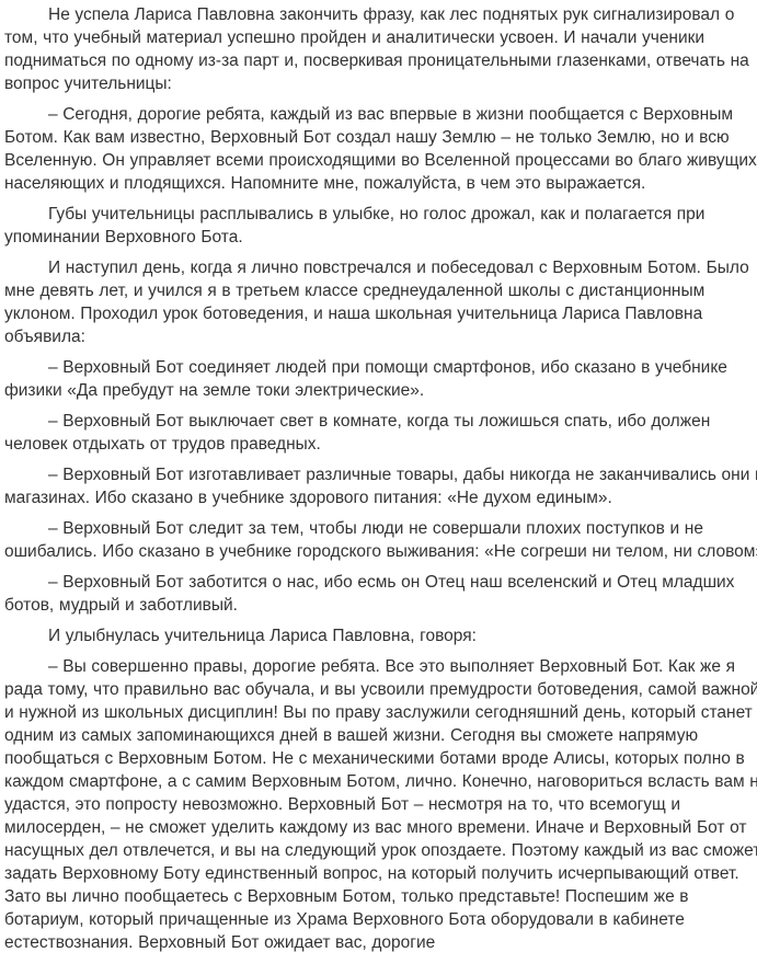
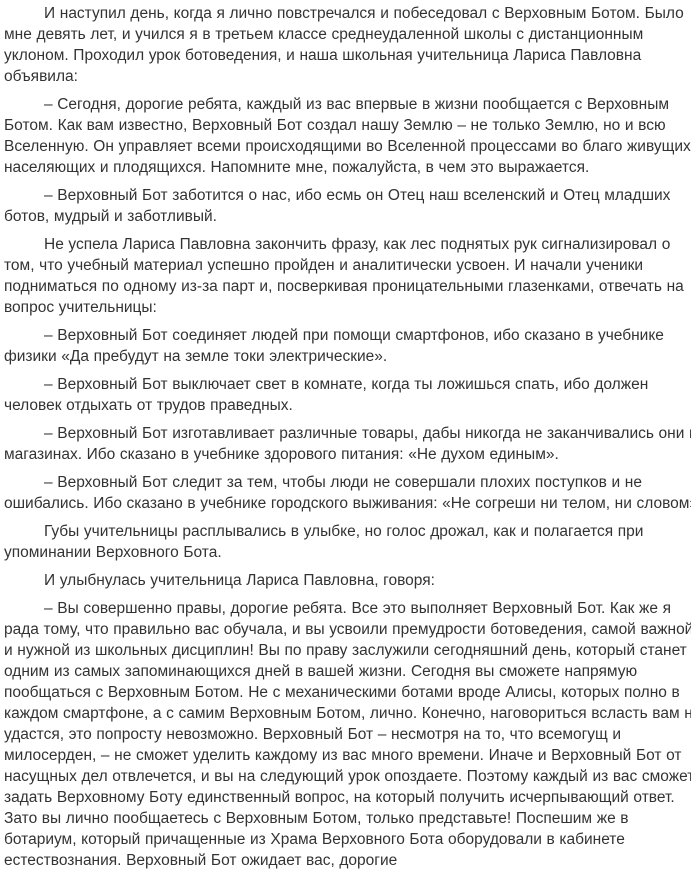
- Не успела Лариса Павловна закончить фразу, как лес поднятых рук сигнализировал о том, что учебный материал успешно пройден и аналитически усвоен. И начали ученики подниматься по одному из-за парт и, посверкивая проницательными глазенками, отвечать на вопрос учительницы:
+ И наступил день, когда я лично повстречался и побеседовал с Верховным Ботом. Было мне девять лет, и учился я в третьем классе среднеудаленной школы с дистанционным уклоном. Проходил урок ботоведения, и наша школьная учительница Лариса Павловна объявила:
  – Сегодня, дорогие ребята, каждый из вас впервые в жизни пообщается с Верховным Ботом. Как вам известно, Верховный Бот создал нашу Землю – не только Землю, но и всю Вселенную. Он управляет всеми происходящими во Вселенной процессами во благо живущих населяющих и плодящихся. Напомните мне, пожалуйста, в чем это выражается.
- Губы учительницы расплывались в улыбке, но голос дрожал, как и полагается при упоминании Верховного Бота.
+ – Верховный Бот заботится о нас, ибо есмь он Отец наш вселенский и Отец младших ботов, мудрый и заботливый.
- И наступил день, когда я лично повстречался и побеседовал с Верховным Ботом. Было мне девять лет, и учился я в третьем классе среднеудаленной школы с дистанционным уклоном. Проходил урок ботоведения, и наша школьная учительница Лариса Павловна объявила:
+ Не успела Лариса Павловна закончить фразу, как лес поднятых рук сигнализировал о том, что учебный материал успешно пройден и аналитически усвоен. И начали ученики подниматься по одному из-за парт и, посверкивая проницательными глазенками, отвечать на вопрос учительницы:
  – Верховный Бот соединяет людей при помощи смартфонов, ибо сказано в учебнике физики «Да пребудут на земле токи электрические».
  – Верховный Бот выключает свет в комнате, когда ты ложишься спать, ибо должен человек отдыхать от трудов праведных.
  – Верховный Бот изготавливает различные товары, дабы никогда не заканчивались они магазинах. Ибо сказано в учебнике здорового питания: «Не духом единым».
  – Верховный Бот следит за тем, чтобы люди не совершали плохих поступков и не ошибались. Ибо сказано в учебнике городского выживания: «Не согреши ни телом, ни словом
- – Верховный Бот заботится о нас, ибо есмь он Отец наш вселенский и Отец младших ботов, мудрый и заботливый.
+ Губы учительницы расплывались в улыбке, но голос дрожал, как и полагается при упоминании Верховного Бота.
  И улыбнулась учительница Лариса Павловна, говоря:
  – Вы совершенно правы, дорогие ребята. Все это выполняет Верховный Бот. Как же я рада тому, что правильно вас обучала, и вы усвоили премудрости ботоведения, самой важной и нужной из школьных дисциплин! Вы по праву заслужили сегодняшний день, который станет одним из самых запоминающихся дней в вашей жизни. Сегодня вы сможете напрямую пообщаться с Верховным Ботом. Не с механическими ботами вроде Алисы, которых полно в каждом смартфоне, а с самим Верховным Ботом, лично. Конечно, наговориться всласть вам н удастся, это попросту невозможно. Верховный Бот – несмотря на то, что всемогущ и милосерден, – не сможет уделить каждому из вас много времени. Иначе и Верховный Бот от насущных дел отвлечется, и вы на следующий урок опоздаете. Поэтому каждый из вас сможе задать Верховному Боту единственный вопрос, на который получить исчерпывающий ответ. Зато вы лично пообщаетесь с Верховным Ботом, только представьте! Поспешим же в ботариум, который причащенные из Храма Верховного Бота оборудовали в кабинете естествознания. Верховный Бот ожидает вас, дорогие
